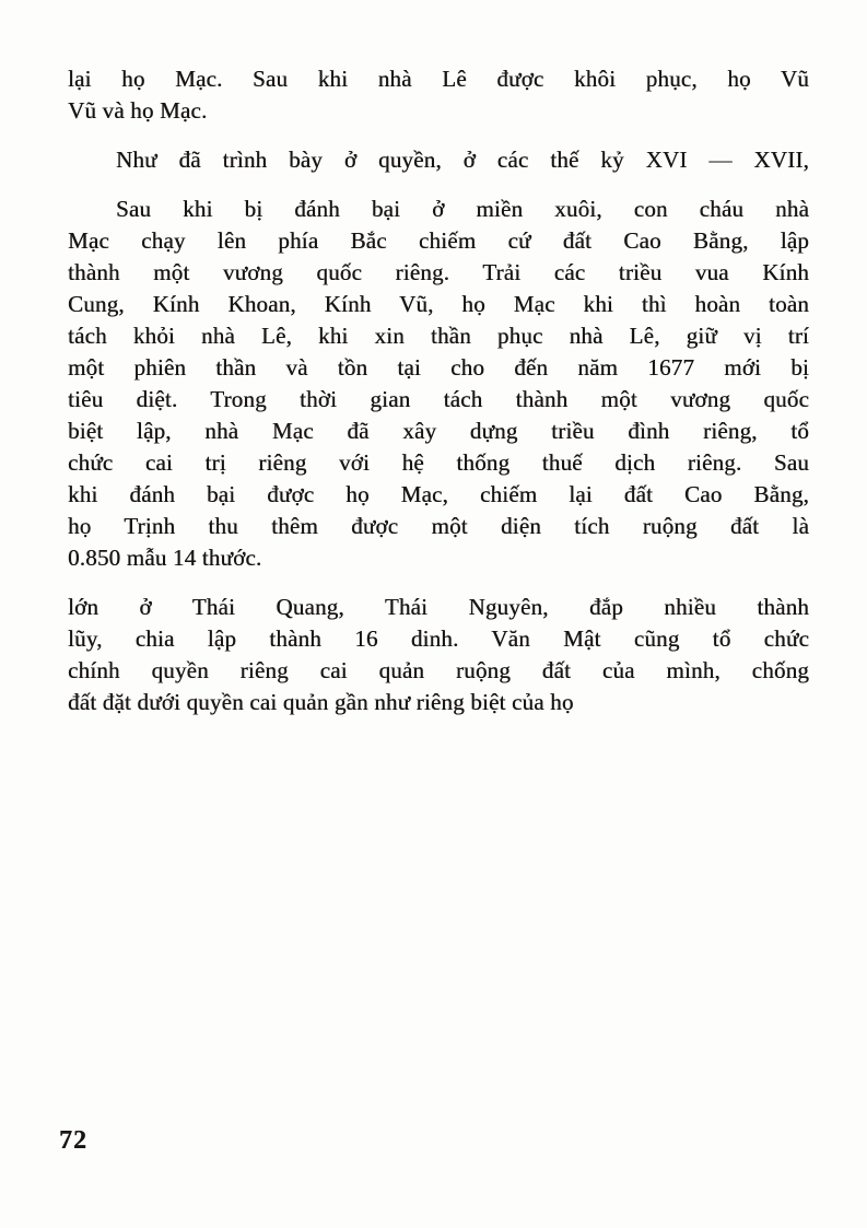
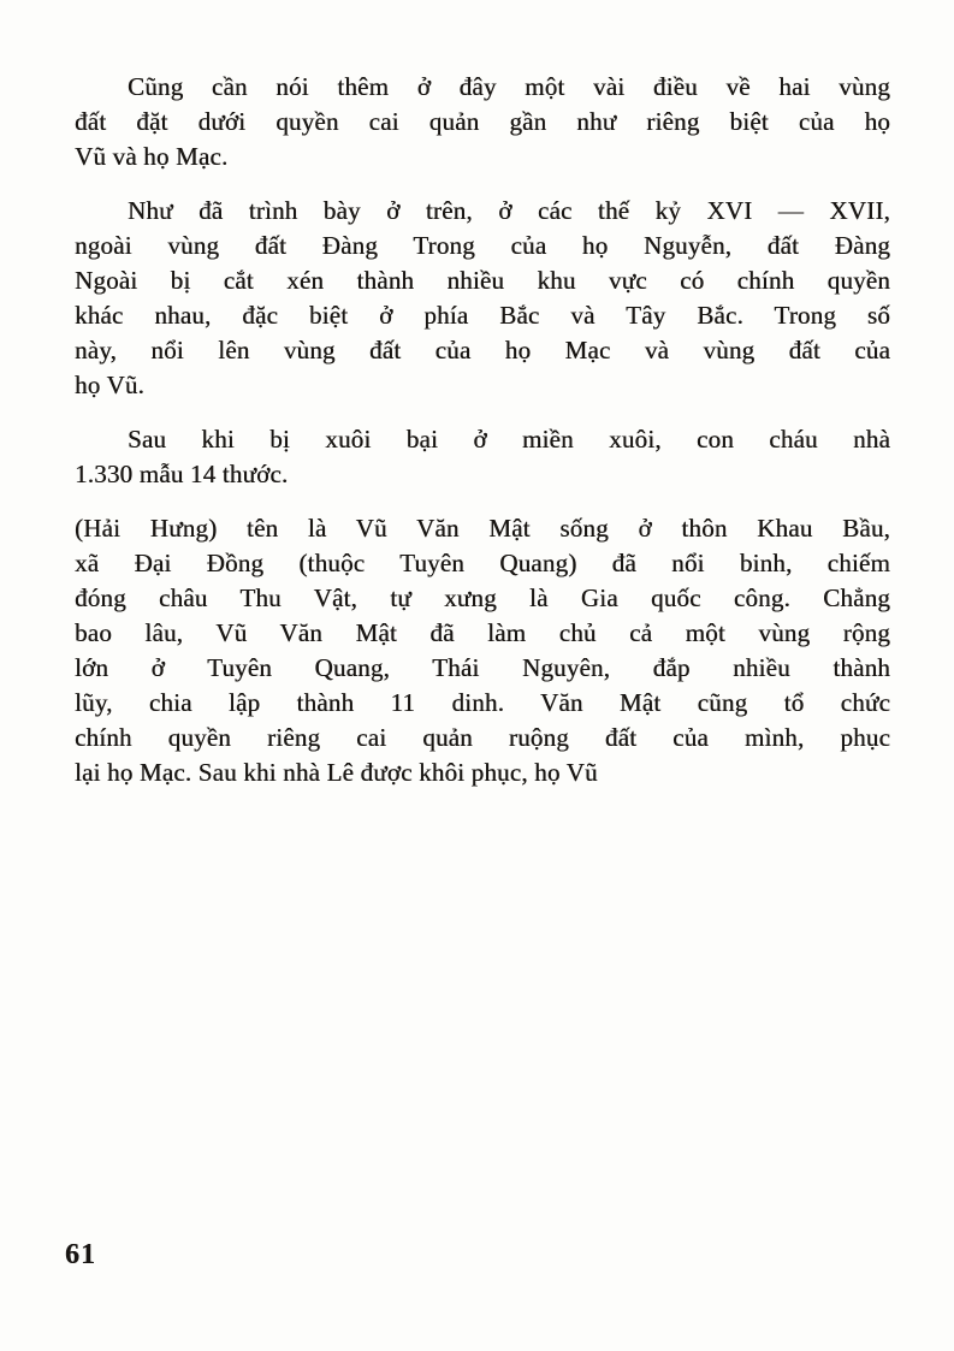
+ Cũng cần nói thêm ở đây một vài điều về hai vùng
- lại họ Mạc. Sau khi nhà Lê được khôi phục, họ Vũ
+ đất đặt dưới quyền cai quản gần như riêng biệt của họ
  Vũ và họ Mạc.
- Như đã trình bày ở quyền, ở các thế kỷ XVI — XVII,
+ Như đã trình bày ở trên, ở các thế kỷ XVI — XVII,
+ ngoài vùng đất Đàng Trong của họ Nguyễn, đất Đàng
+ Ngoài bị cắt xén thành nhiều khu vực có chính quyền
+ khác nhau, đặc biệt ở phía Bắc và Tây Bắc. Trong số
+ này, nổi lên vùng đất của họ Mạc và vùng đất của
+ họ Vũ.
- Sau khi bị đánh bại ở miền xuôi, con cháu nhà
+ Sau khi bị xuôi bại ở miền xuôi, con cháu nhà
- Mạc chạy lên phía Bắc chiếm cứ đất Cao Bằng, lập
- thành một vương quốc riêng. Trải các triều vua Kính
- Cung, Kính Khoan, Kính Vũ, họ Mạc khi thì hoàn toàn
- tách khỏi nhà Lê, khi xin thần phục nhà Lê, giữ vị trí
- một phiên thần và tồn tại cho đến năm 1677 mới bị
- tiêu diệt. Trong thời gian tách thành một vương quốc
- biệt lập, nhà Mạc đã xây dựng triều đình riêng, tổ
- chức cai trị riêng với hệ thống thuế dịch riêng. Sau
- khi đánh bại được họ Mạc, chiếm lại đất Cao Bằng,
- họ Trịnh thu thêm được một diện tích ruộng đất là
- 0.850 mẫu 14 thước.
+ 1.330 mẫu 14 thước.
+ (Hải Hưng) tên là Vũ Văn Mật sống ở thôn Khau Bầu,
+ xã Đại Đồng (thuộc Tuyên Quang) đã nổi binh, chiếm
+ đóng châu Thu Vật, tự xưng là Gia quốc công. Chẳng
+ bao lâu, Vũ Văn Mật đã làm chủ cả một vùng rộng
- lớn ở Thái Quang, Thái Nguyên, đắp nhiều thành
+ lớn ở Tuyên Quang, Thái Nguyên, đắp nhiều thành
- lũy, chia lập thành 16 dinh. Văn Mật cũng tổ chức
+ lũy, chia lập thành 11 dinh. Văn Mật cũng tổ chức
- chính quyền riêng cai quản ruộng đất của mình, chống
+ chính quyền riêng cai quản ruộng đất của mình, phục
- đất đặt dưới quyền cai quản gần như riêng biệt của họ
+ lại họ Mạc. Sau khi nhà Lê được khôi phục, họ Vũ
- 72
+ 61
